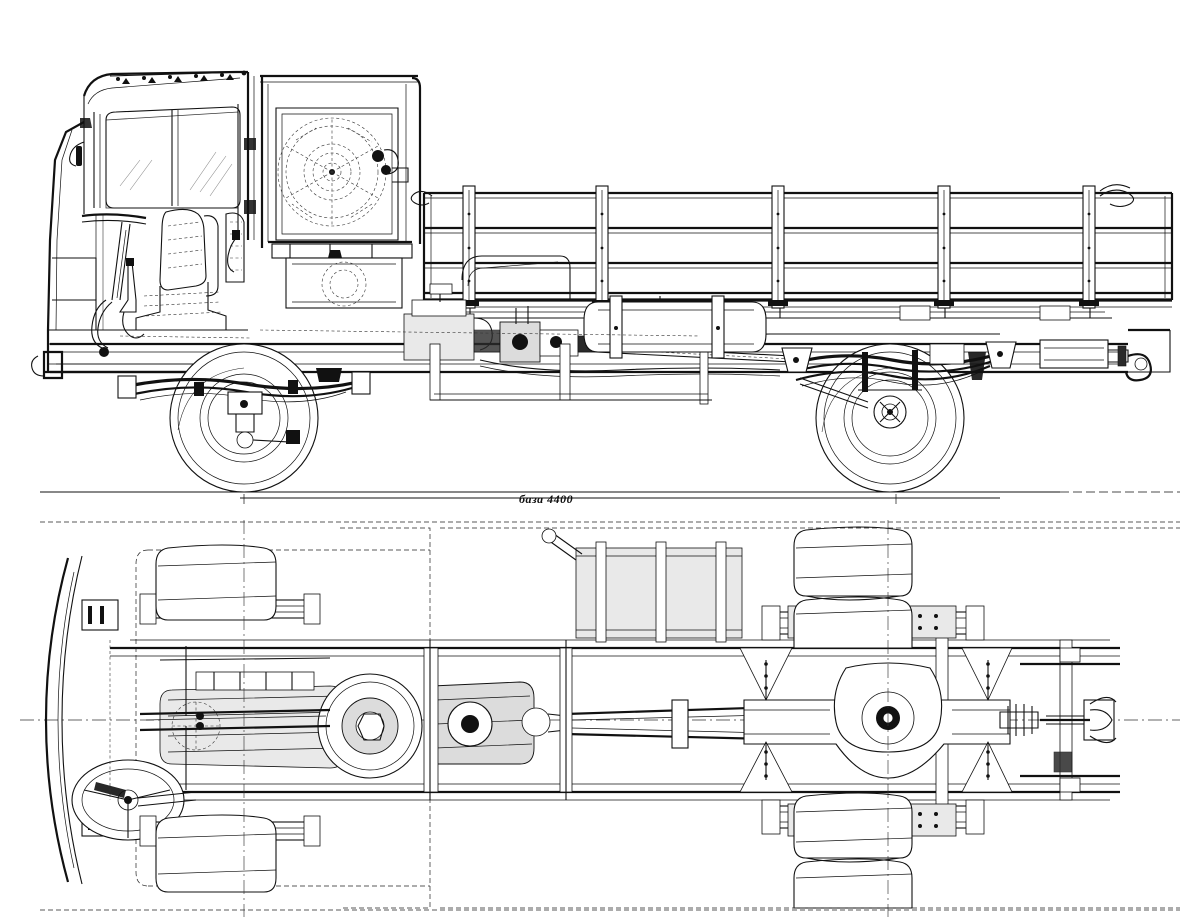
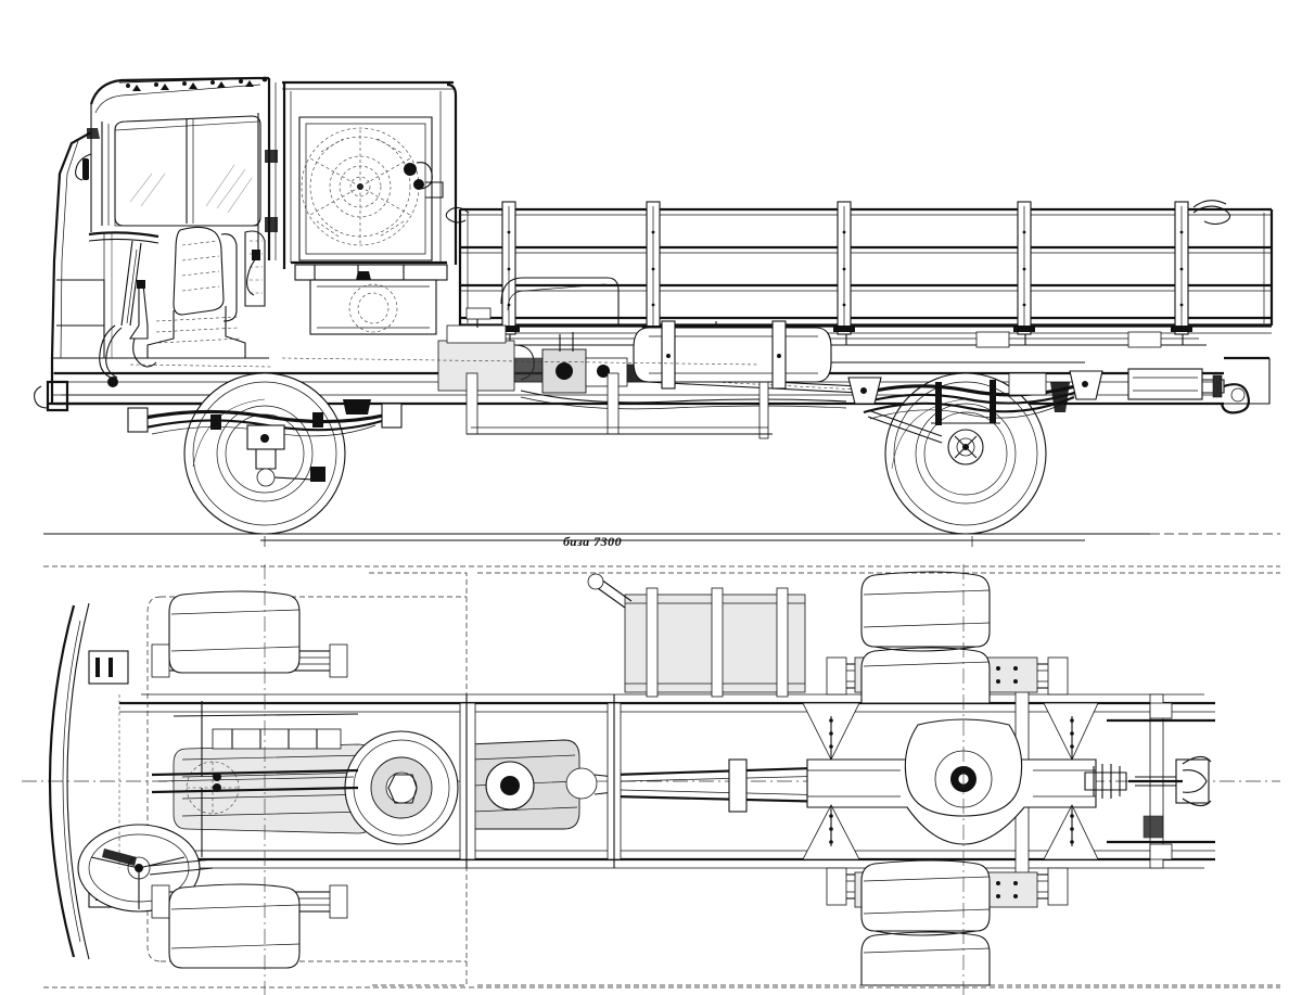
- база 4400
+ база 7300
